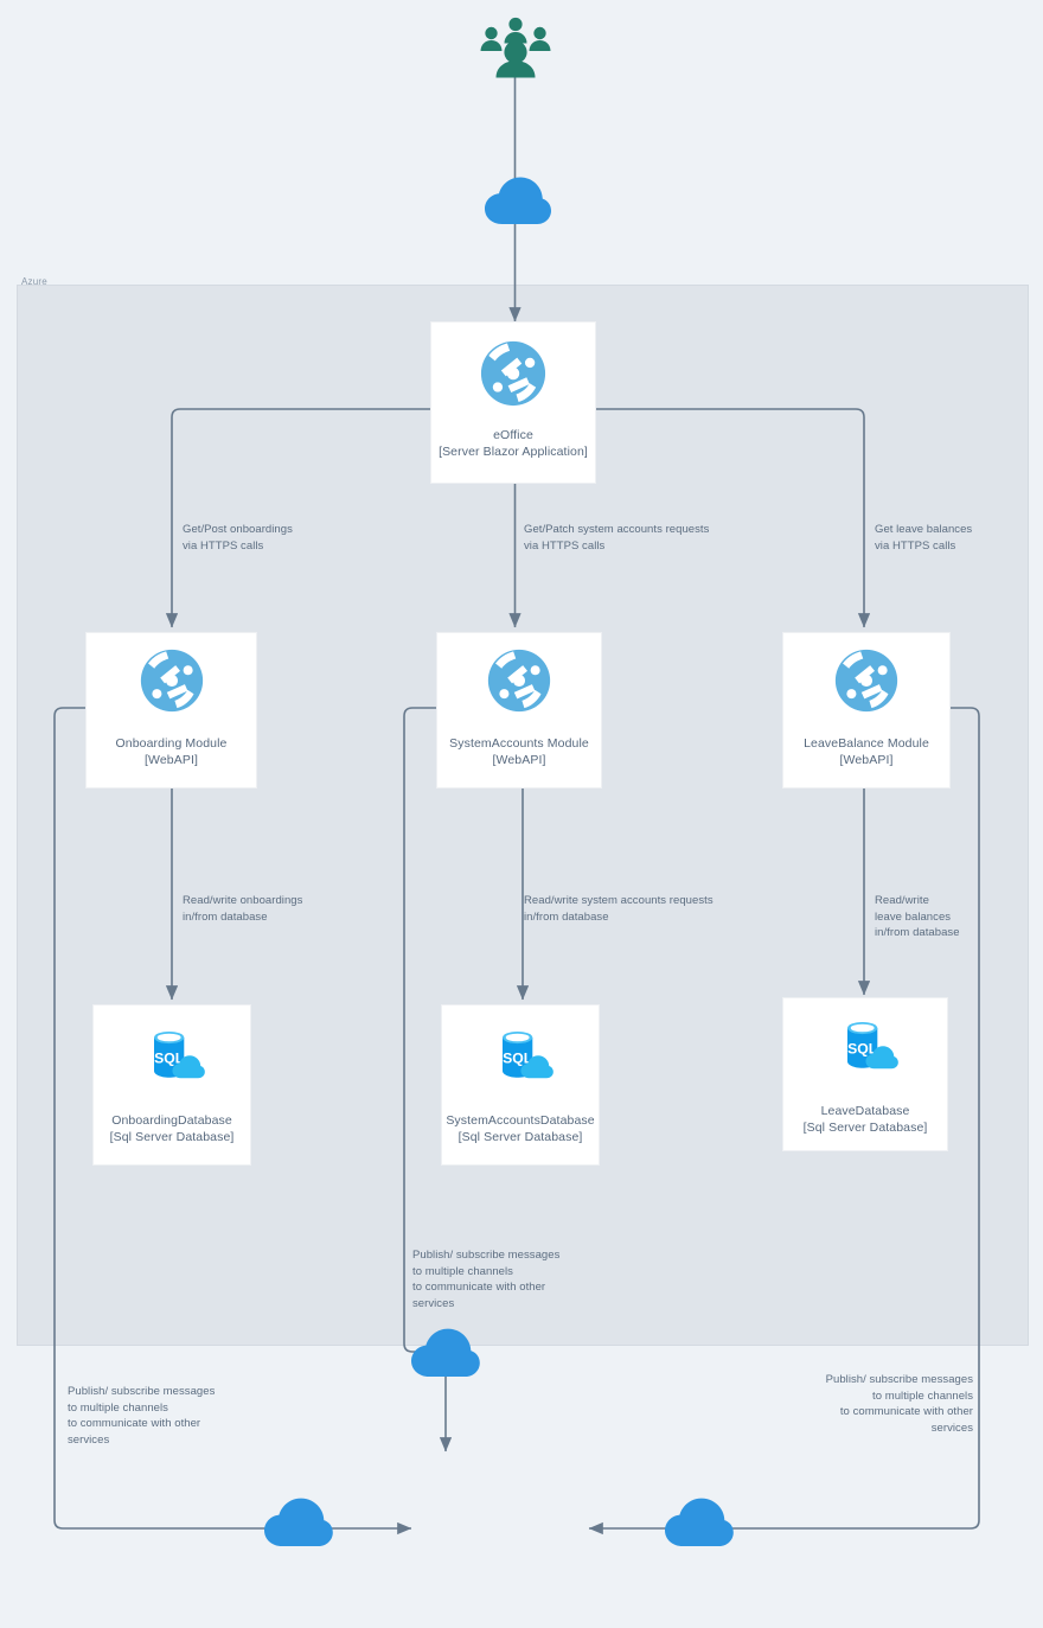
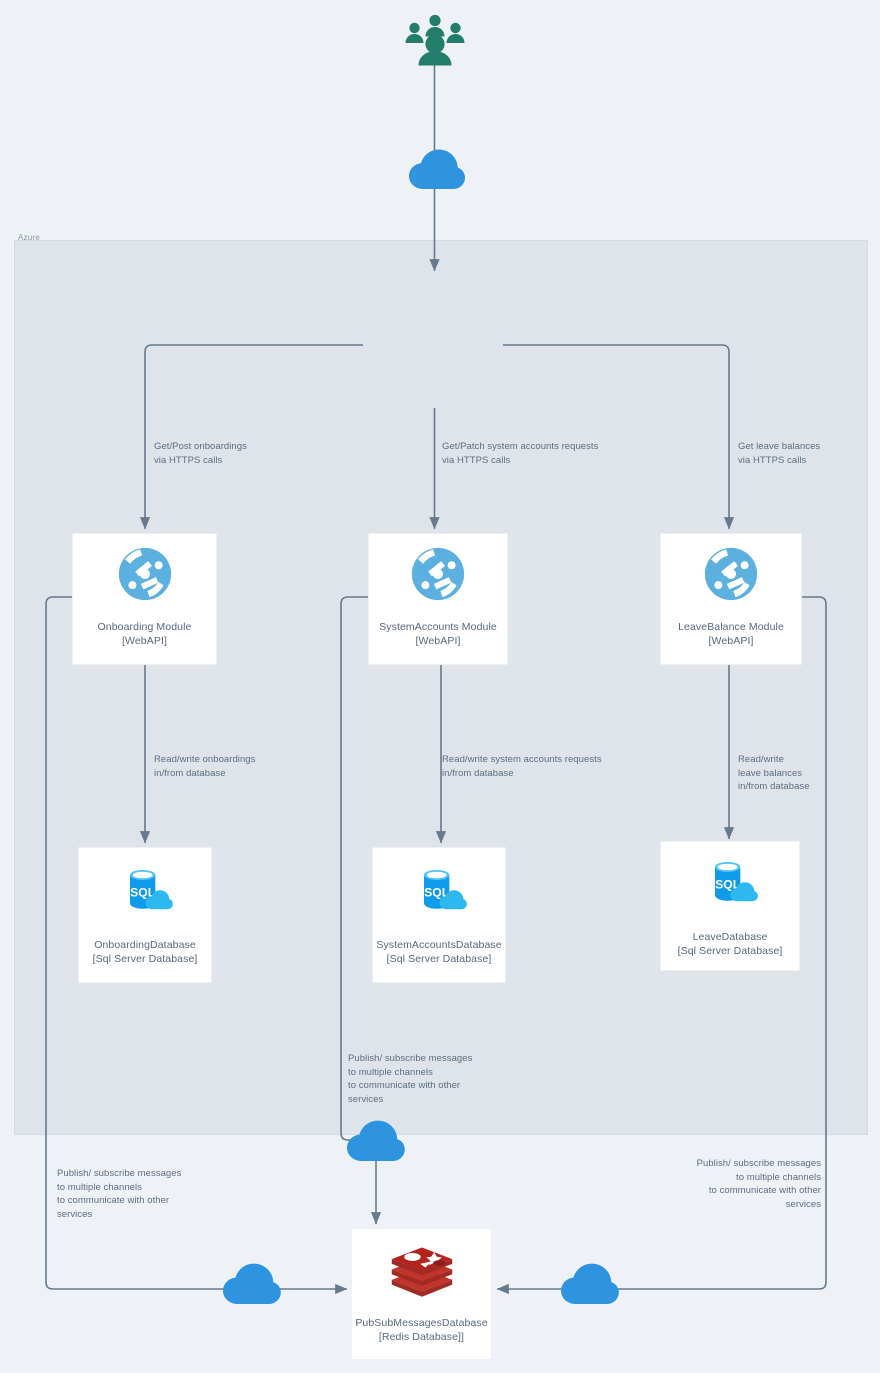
  Azure
- eOffice
- [Server Blazor Application]
  Onboarding Module
  [WebAPI]
  SystemAccounts Module
  [WebAPI]
  LeaveBalance Module
  [WebAPI]
  SQL
  OnboardingDatabase
  [Sql Server Database]
  SQL
  SystemAccountsDatabase
  [Sql Server Database]
  SQL
  LeaveDatabase
  [Sql Server Database]
+ PubSubMessagesDatabase
+ [Redis Database]]
  Get/Post onboardings
  via HTTPS calls
  Get/Patch system accounts requests
  via HTTPS calls
  Get leave balances
  via HTTPS calls
  Read/write onboardings
  in/from database
  Read/write system accounts requests
  in/from database
  Read/write
  leave balances
  in/from database
  Publish/ subscribe messages
  to multiple channels
  to communicate with other
  services
  Publish/ subscribe messages
  to multiple channels
  to communicate with other
  services
  Publish/ subscribe messages
  to multiple channels
  to communicate with other
  services
